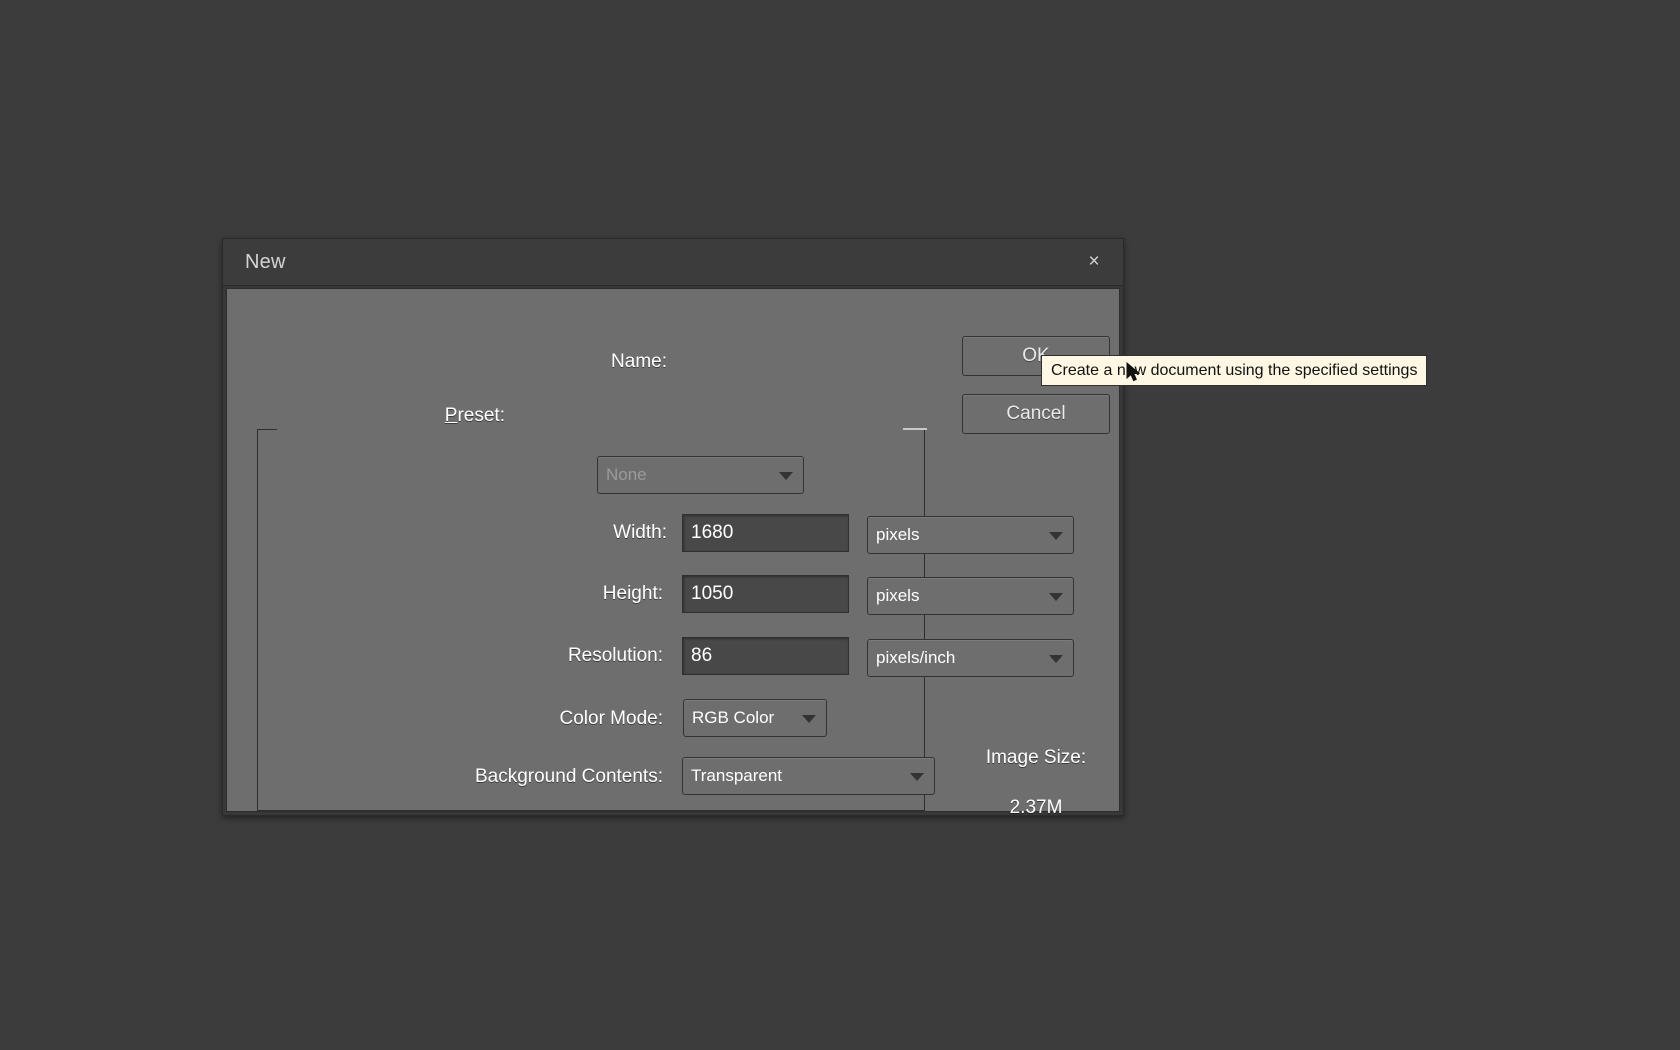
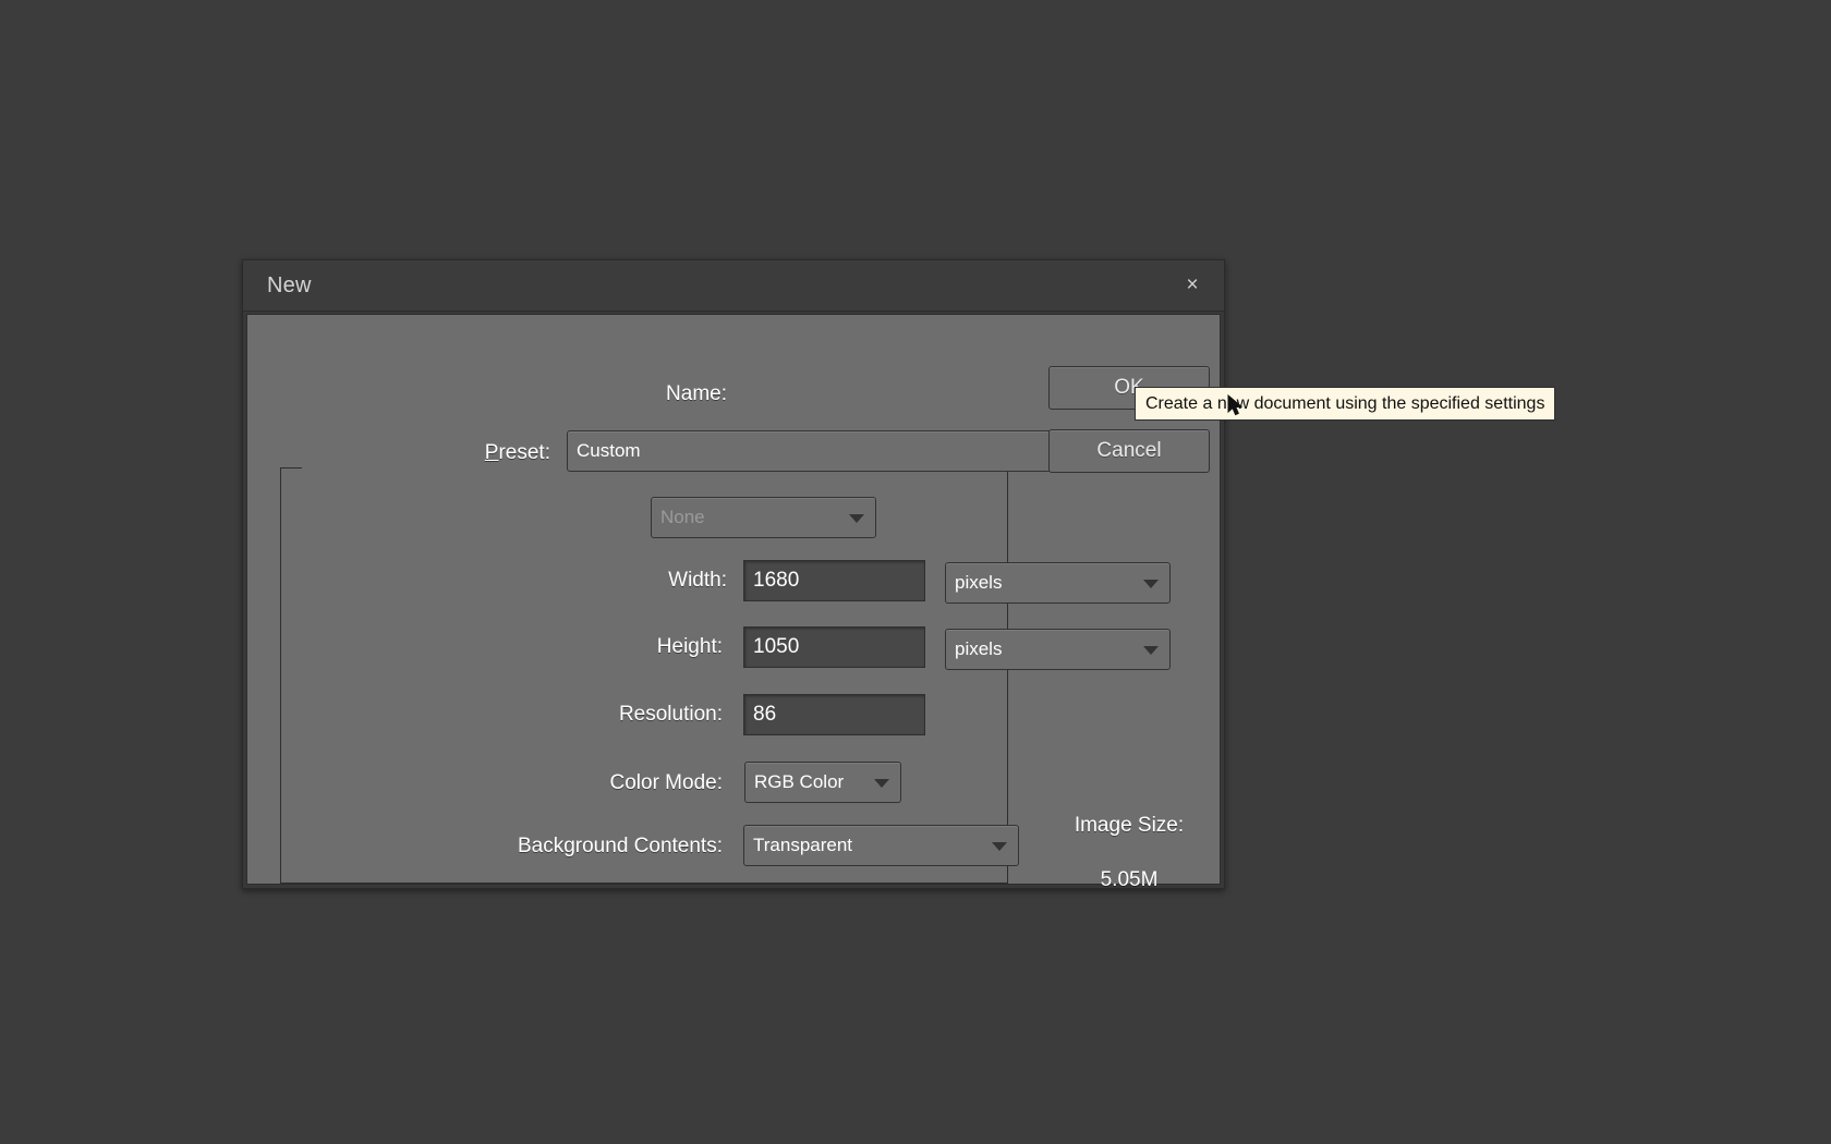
  New
  ×
  Name:
  Preset:
+ Custom
  None
  Width:
  1680
  pixels
  Height:
  1050
  pixels
  Resolution:
  86
- pixels/inch
  Color Mode:
  RGB Color
  Background Contents:
  Transparent
  Cancel
  Image Size:
- 2.37M
+ 5.05M
  Create a nw document using the specified settings
